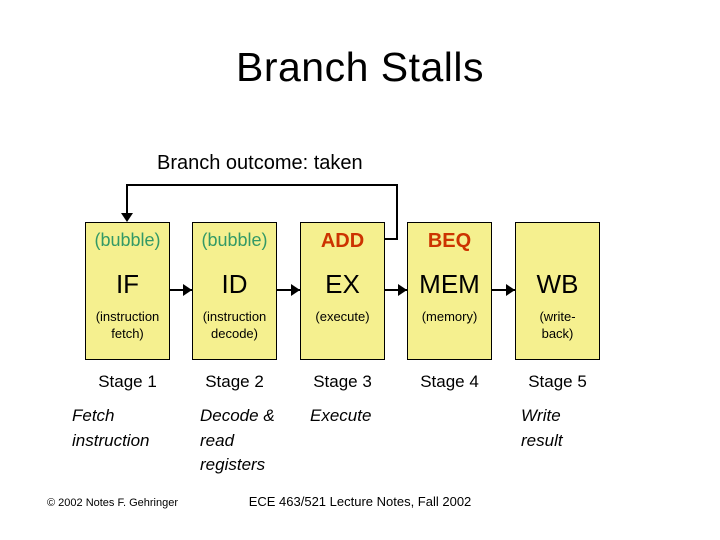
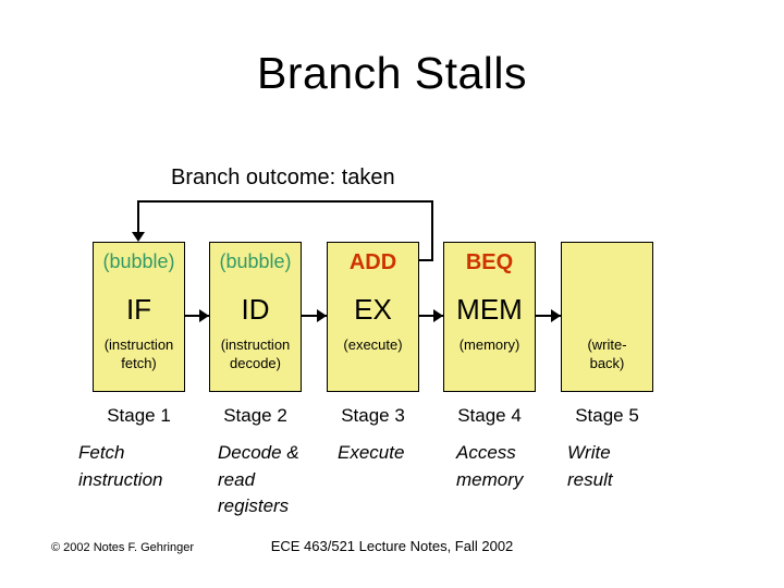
  Branch Stalls
  Branch outcome: taken
  (bubble)
  IF
  (instruction
  fetch)
  (bubble)
  ID
  (instruction
  decode)
  ADD
  EX
  (execute)
  BEQ
  MEM
  (memory)
- WB
  (write-
  back)
  Stage 1
  Stage 2
  Stage 3
  Stage 4
  Stage 5
  Fetch
  instruction
  Decode &
  read
  registers
  Execute
+ Access
+ memory
  Write
  result
  © 2002 Notes F. Gehringer
  ECE 463/521 Lecture Notes, Fall 2002
